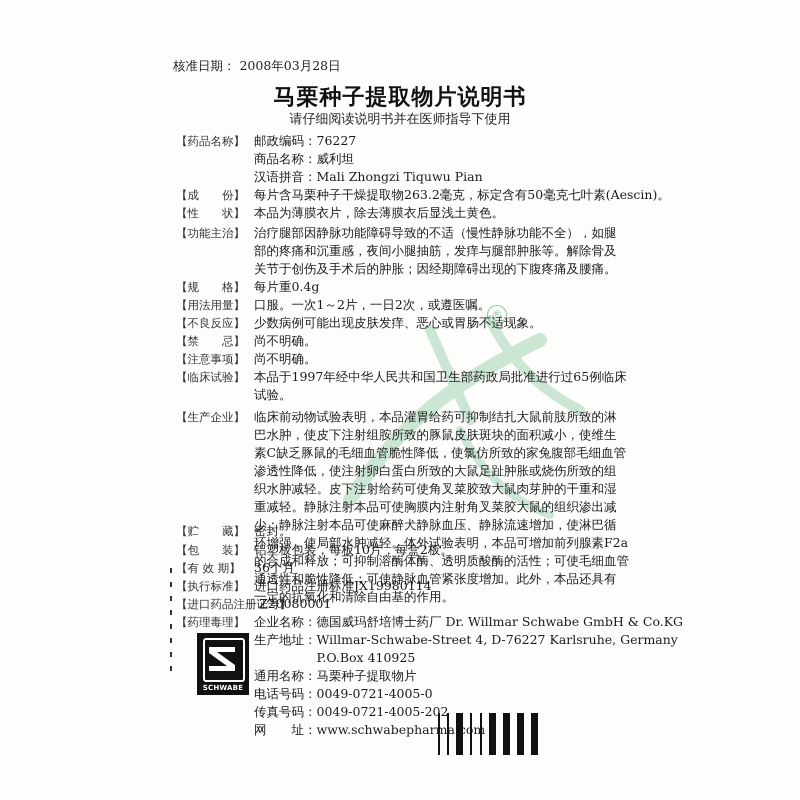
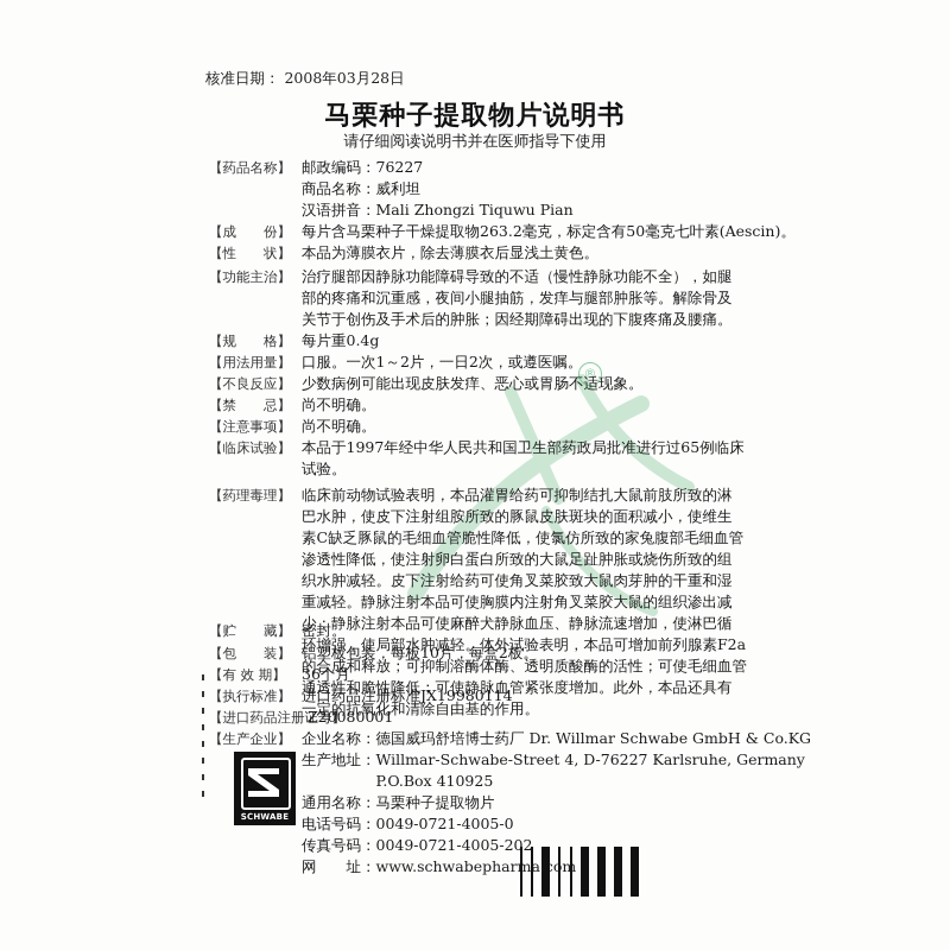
  核准日期： 2008年03月28日
  马栗种子提取物片说明书
  请仔细阅读说明书并在医师指导下使用
  ®
  【药品名称】
  邮政编码：76227
  商品名称：威利坦
  汉语拼音：Mali Zhongzi Tiquwu Pian
  【成 份】
  每片含马栗种子干燥提取物263.2毫克，标定含有50毫克七叶素(Aescin)。
  【性 状】
  本品为薄膜衣片，除去薄膜衣后显浅土黄色。
  【功能主治】
  治疗腿部因静脉功能障碍导致的不适（慢性静脉功能不全），如腿
  部的疼痛和沉重感，夜间小腿抽筋，发痒与腿部肿胀等。解除骨及
  关节于创伤及手术后的肿胀；因经期障碍出现的下腹疼痛及腰痛。
  【规 格】
  每片重0.4g
  【用法用量】
  口服。一次1～2片，一日2次，或遵医嘱。
  【不良反应】
  少数病例可能出现皮肤发痒、恶心或胃肠不适现象。
  【禁 忌】
  尚不明确。
  【注意事项】
  尚不明确。
  【临床试验】
  本品于1997年经中华人民共和国卫生部药政局批准进行过65例临床
  试验。
- 【生产企业】
+ 【药理毒理】
  临床前动物试验表明，本品灌胃给药可抑制结扎大鼠前肢所致的淋
  巴水肿，使皮下注射组胺所致的豚鼠皮肤斑块的面积减小，使维生
  素C缺乏豚鼠的毛细血管脆性降低，使氯仿所致的家兔腹部毛细血管
  渗透性降低，使注射卵白蛋白所致的大鼠足趾肿胀或烧伤所致的组
  织水肿减轻。皮下注射给药可使角叉菜胶致大鼠肉芽肿的干重和湿
  重减轻。静脉注射本品可使胸膜内注射角叉菜胶大鼠的组织渗出减
  少；静脉注射本品可使麻醉犬静脉血压、静脉流速增加，使淋巴循
  环增强，使局部水肿减轻。体外试验表明，本品可增加前列腺素F2a
  的合成和释放；可抑制溶酶体酶、透明质酸酶的活性；可使毛细血管
  通透性和脆性降低；可使静脉血管紧张度增加。此外，本品还具有
  一定的抗氧化和清除自由基的作用。
  【贮 藏】
  密封。
  【包 装】
  铝塑板包装，每板10片，每盒2板。
  【有 效 期】
  36个月
  【执行标准】
  进口药品注册标准JX19980114
  【进口药品注册证号】
  Z20080001
- 【药理毒理】
+ 【生产企业】
  企业名称：德国威玛舒培博士药厂 Dr. Willmar Schwabe GmbH & Co.KG
  生产地址：Willmar-Schwabe-Street 4, D-76227 Karlsruhe, Germany
  P.O.Box 410925
  通用名称：马栗种子提取物片
  电话号码：0049-0721-4005-0
  传真号码：0049-0721-4005-202
  网 址：www.schwabepharma
  SCHWABE
